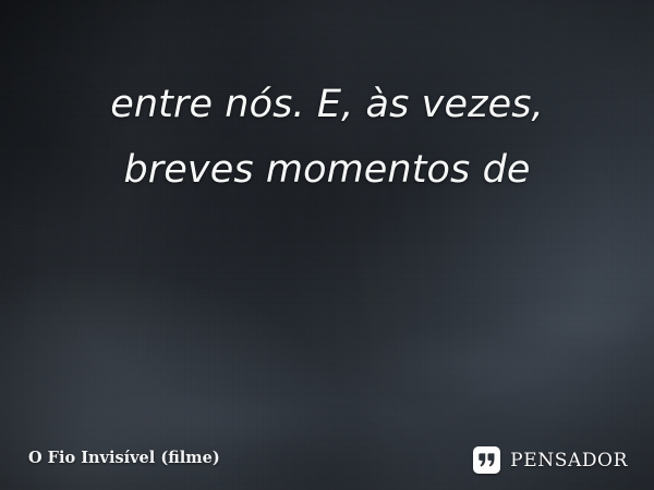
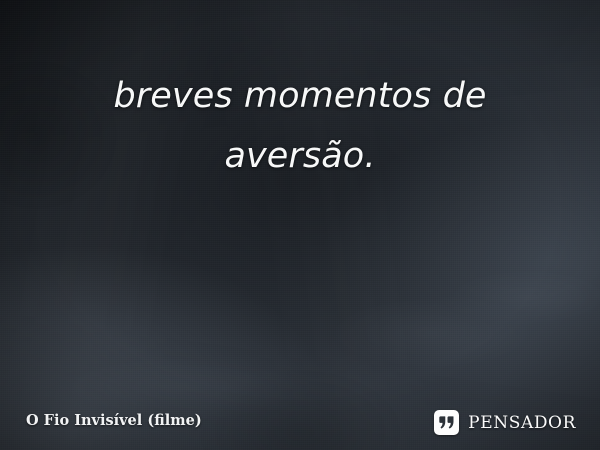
- entre nós. E, às vezes,
  breves momentos de
+ aversão.
  O Fio Invisível (filme)
  PENSADOR
